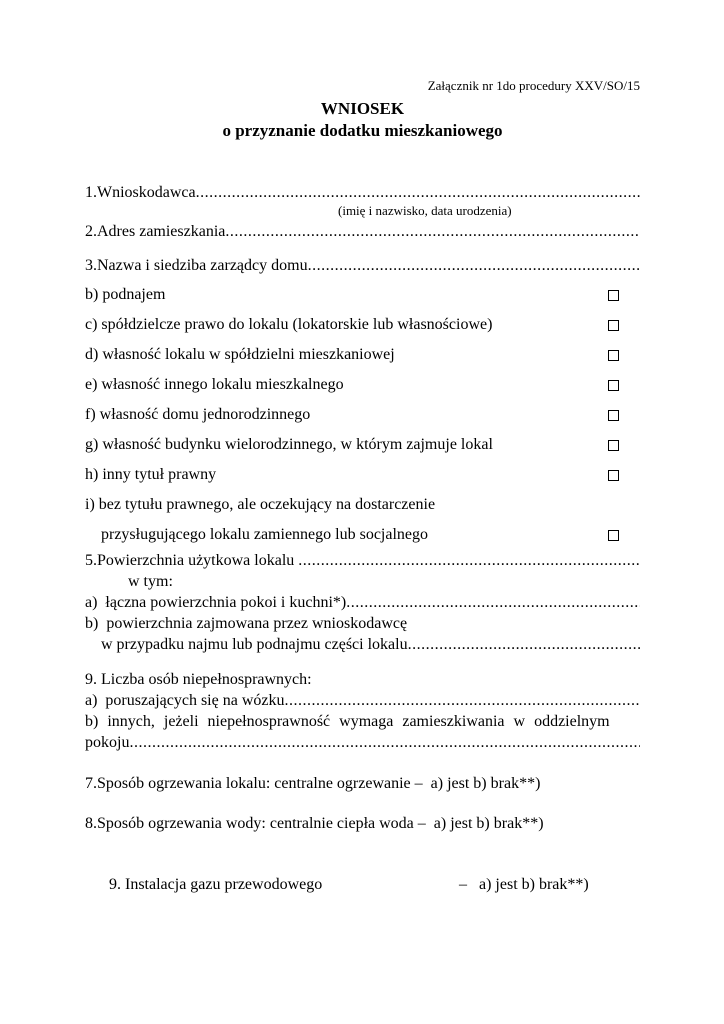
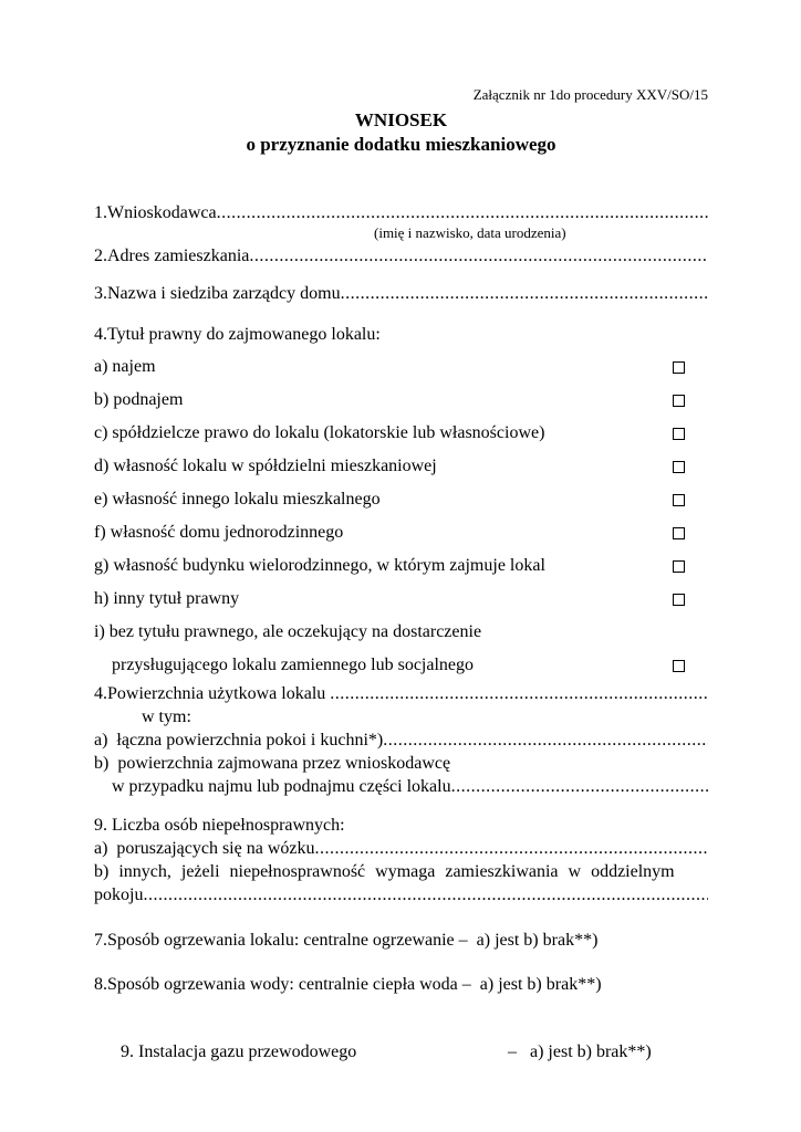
  Załącznik nr 1do procedury XXV/SO/15
  WNIOSEK
  o przyznanie dodatku mieszkaniowego
  1.Wnioskodawca
  (imię i nazwisko, data urodzenia)
  2.Adres zamieszkania
  3.Nazwa i siedziba zarządcy domu
+ 4.Tytuł prawny do zajmowanego lokalu:
+ a) najem
  b) podnajem
  c) spółdzielcze prawo do lokalu (lokatorskie lub własnościowe)
  d) własność lokalu w spółdzielni mieszkaniowej
  e) własność innego lokalu mieszkalnego
  f) własność domu jednorodzinnego
  g) własność budynku wielorodzinnego, w którym zajmuje lokal
  h) inny tytuł prawny
  i) bez tytułu prawnego, ale oczekujący na dostarczenie
  przysługującego lokalu zamiennego lub socjalnego
- 5.Powierzchnia użytkowa lokalu
+ 4.Powierzchnia użytkowa lokalu
  w tym:
  a) łączna powierzchnia pokoi i kuchni*)
  b) powierzchnia zajmowana przez wnioskodawcę
  w przypadku najmu lub podnajmu części lokalu
  9. Liczba osób niepełnosprawnych:
  a) poruszających się na wózku
  b) innych, jeżeli niepełnosprawność wymaga zamieszkiwania w oddzielnym
  pokoju
  7.Sposób ogrzewania lokalu: centralne ogrzewanie – a) jest b) brak**)
  8.Sposób ogrzewania wody: centralnie ciepła woda – a) jest b) brak**)
  9. Instalacja gazu przewodowego – a) jest b) brak**)
